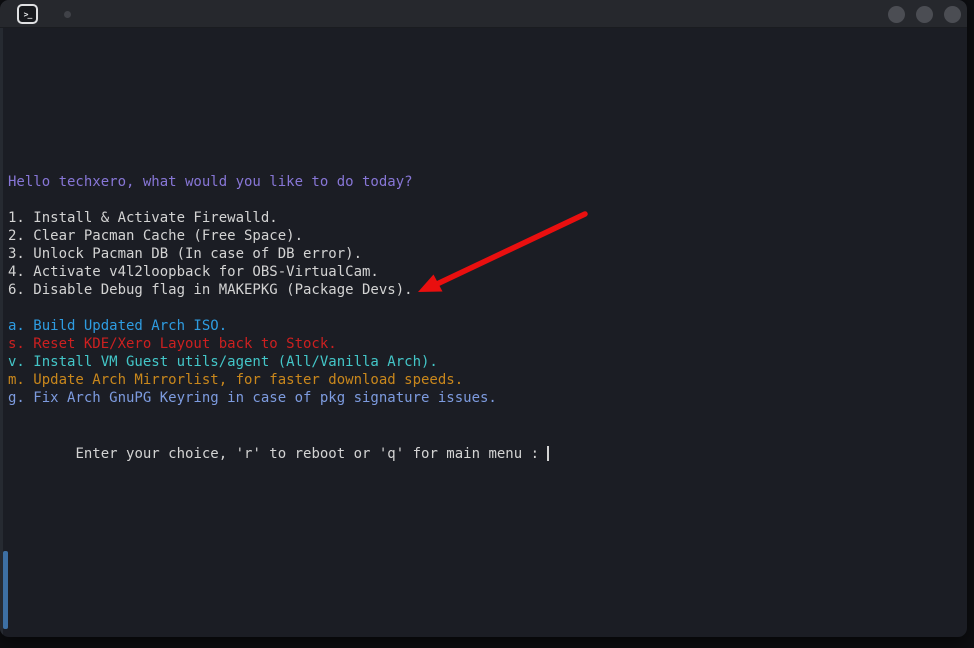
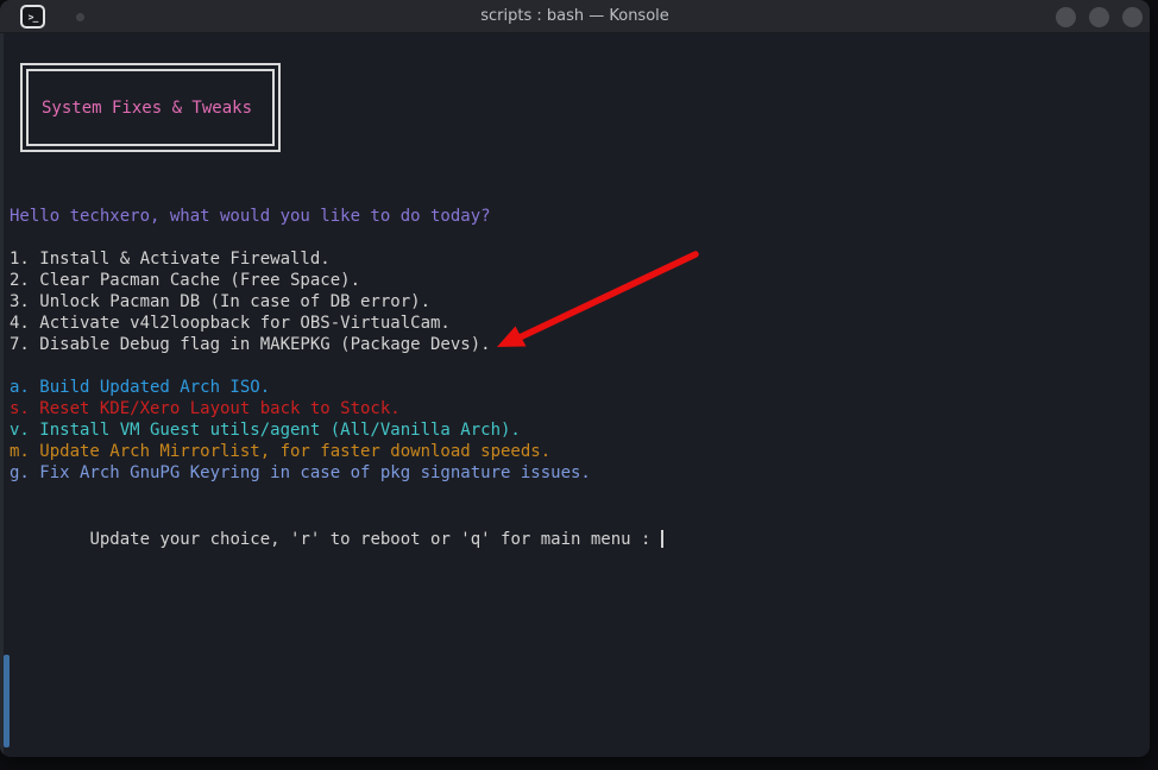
  >_
+ scripts : bash — Konsole
+ System Fixes & Tweaks
  Hello techxero, what would you like to do today?
  1. Install & Activate Firewalld.
  2. Clear Pacman Cache (Free Space).
  3. Unlock Pacman DB (In case of DB error).
  4. Activate v4l2loopback for OBS-VirtualCam.
- 6. Disable Debug flag in MAKEPKG (Package Devs).
+ 7. Disable Debug flag in MAKEPKG (Package Devs).
  a. Build Updated Arch ISO.
  s. Reset KDE/Xero Layout back to Stock.
  v. Install VM Guest utils/agent (All/Vanilla Arch).
  m. Update Arch Mirrorlist, for faster download speeds.
  g. Fix Arch GnuPG Keyring in case of pkg signature issues.
- Enter your choice, 'r' to reboot or 'q' for main menu :
+ Update your choice, 'r' to reboot or 'q' for main menu :
